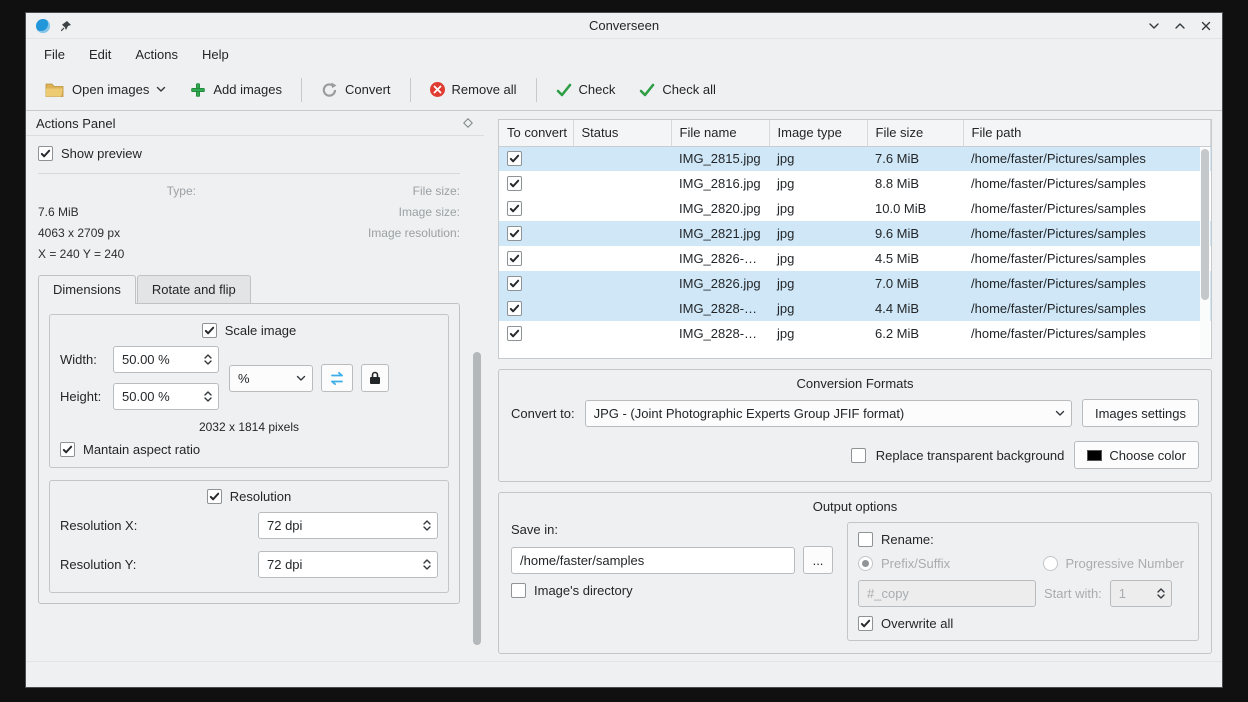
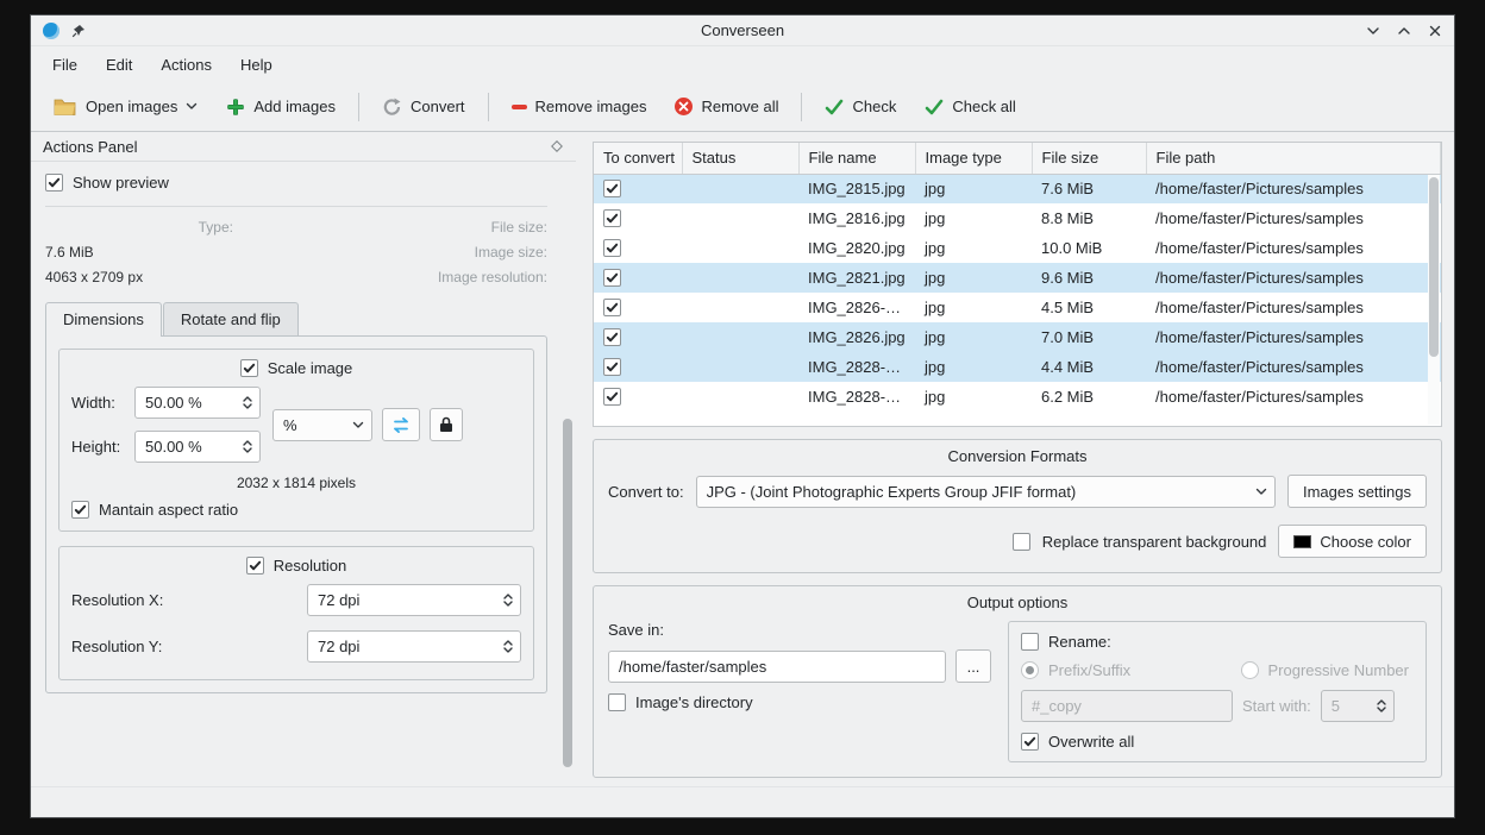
  Converseen
  File
  Edit
  Actions
  Help
  Open images
  Add images
  Convert
+ Remove images
  Remove all
  Check
  Check all
  Actions Panel
  Show preview
  Type:
  File size:
  7.6 MiB
  Image size:
  4063 x 2709 px
  Image resolution:
- X = 240 Y = 240
  Dimensions
  Rotate and flip
  Scale image
  Width:
  50.00 %
  Height:
  50.00 %
  %
  2032 x 1814 pixels
  Mantain aspect ratio
  Resolution
  Resolution X:
  72 dpi
  Resolution Y:
  72 dpi
  To convert	Status	File name	Image type	File size	File path
  		IMG_2815.jpg	jpg	7.6 MiB	/home/faster/Pictures/samples
  		IMG_2816.jpg	jpg	8.8 MiB	/home/faster/Pictures/samples
  		IMG_2820.jpg	jpg	10.0 MiB	/home/faster/Pictures/samples
  		IMG_2821.jpg	jpg	9.6 MiB	/home/faster/Pictures/samples
  		IMG_2826-Mo..	jpg	4.5 MiB	/home/faster/Pictures/samples
  		IMG_2826.jpg	jpg	7.0 MiB	/home/faster/Pictures/samples
  		IMG_2828-2.jpg	jpg	4.4 MiB	/home/faster/Pictures/samples
  		IMG_2828-3.jpg	jpg	6.2 MiB	/home/faster/Pictures/samples
  Conversion Formats
  Convert to:
  JPG - (Joint Photographic Experts Group JFIF format)
  Images settings
  Replace transparent background
  Choose color
  Output options
  Save in:
  /home/faster/samples
  ...
  Image's directory
  Rename:
  Prefix/Suffix
  Progressive Number
  #_copy
  Start with:
- 1
+ 5
  Overwrite all
